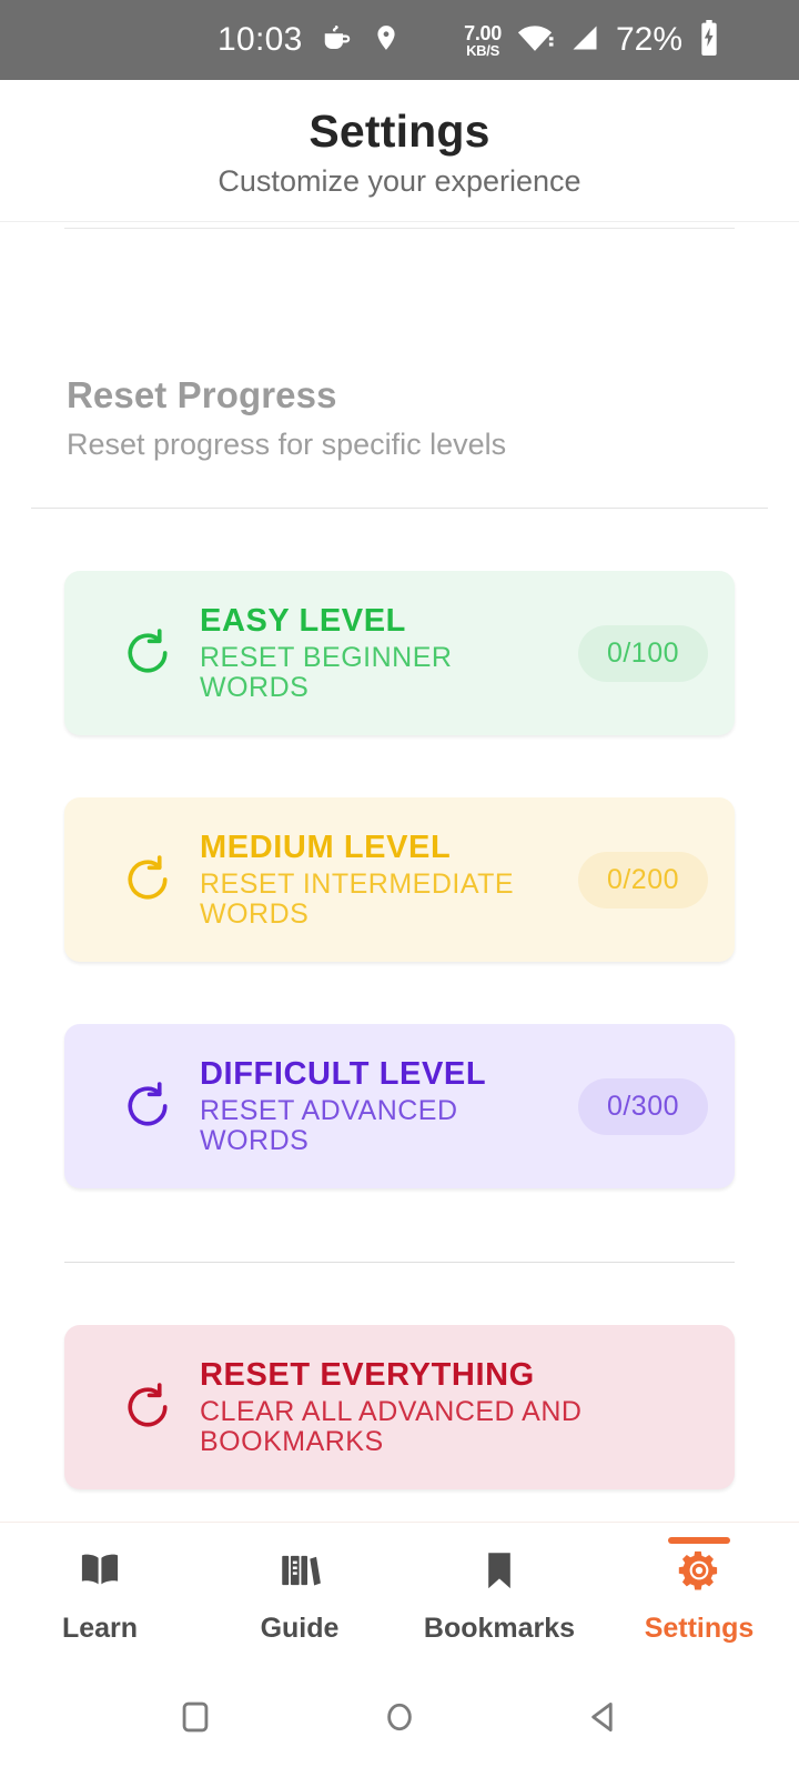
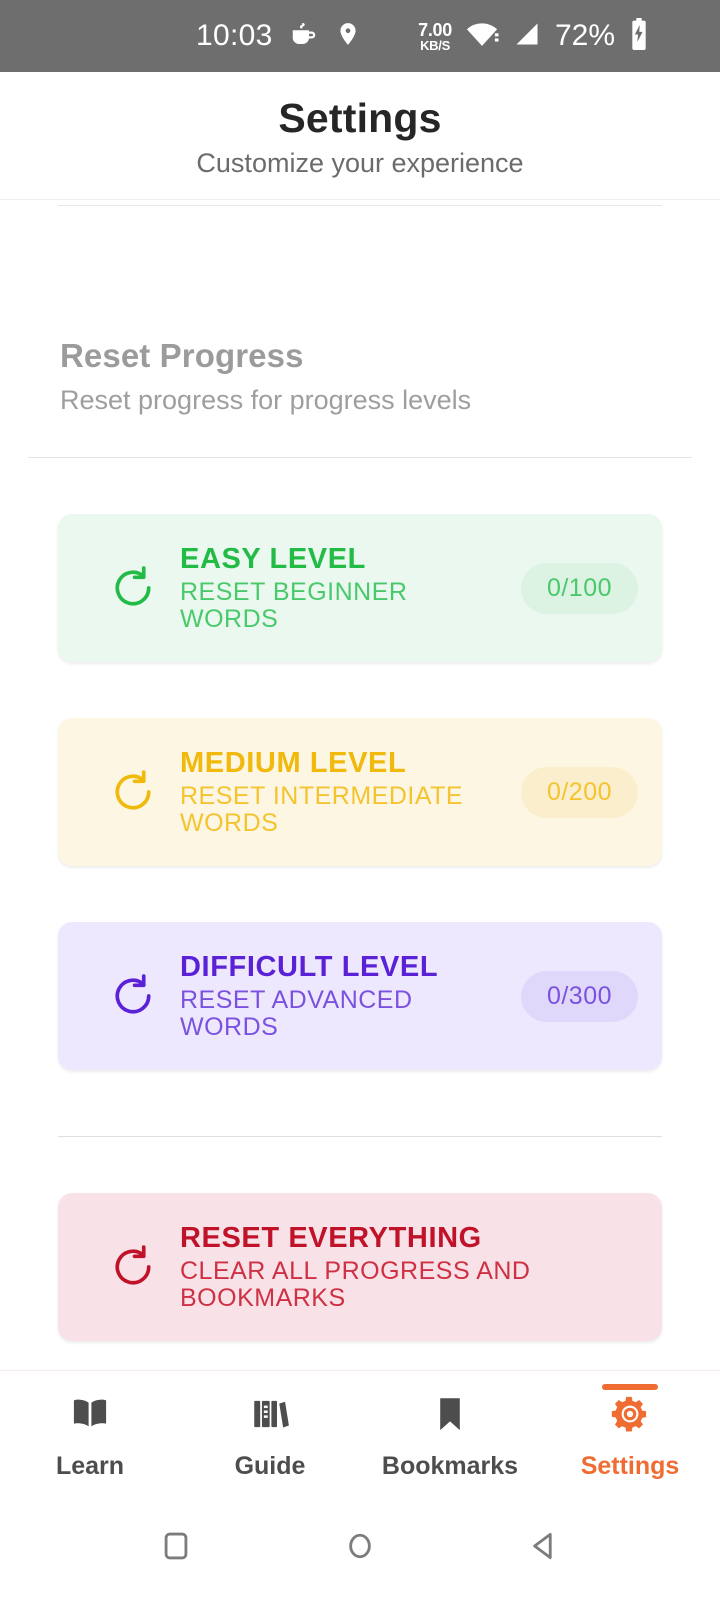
  10:03
  7.00
  KB/S
  72%
  Settings
  Customize your experience
  Reset Progress
- Reset progress for specific levels
+ Reset progress for progress levels
  EASY LEVEL
  RESET BEGINNER WORDS
  0/100
  MEDIUM LEVEL
  RESET INTERMEDIATE WORDS
  0/200
  DIFFICULT LEVEL
  RESET ADVANCED WORDS
  0/300
  RESET EVERYTHING
- CLEAR ALL ADVANCED AND BOOKMARKS
+ CLEAR ALL PROGRESS AND BOOKMARKS
  Learn
  Guide
  Bookmarks
  Settings
